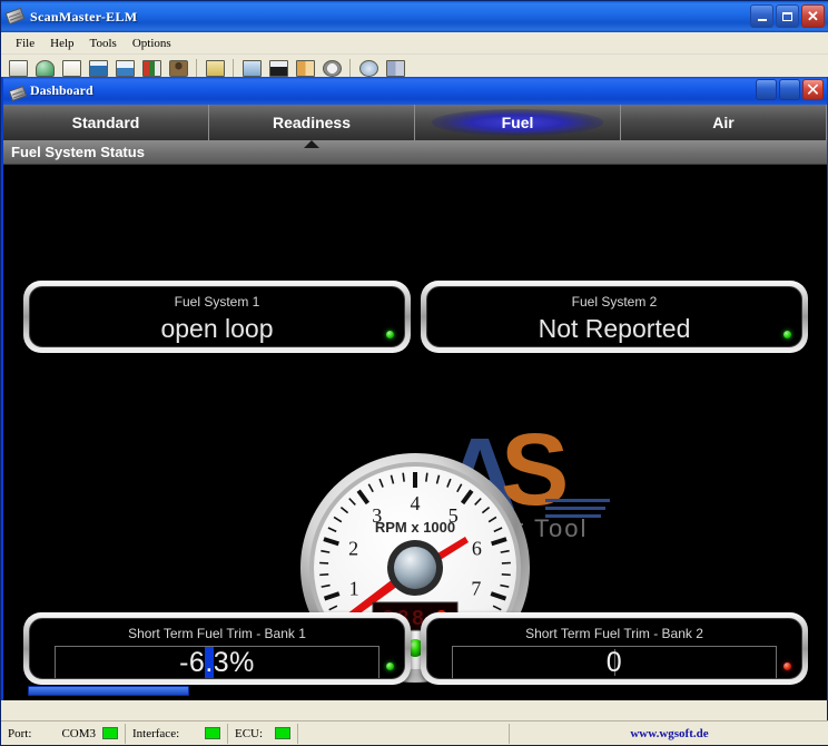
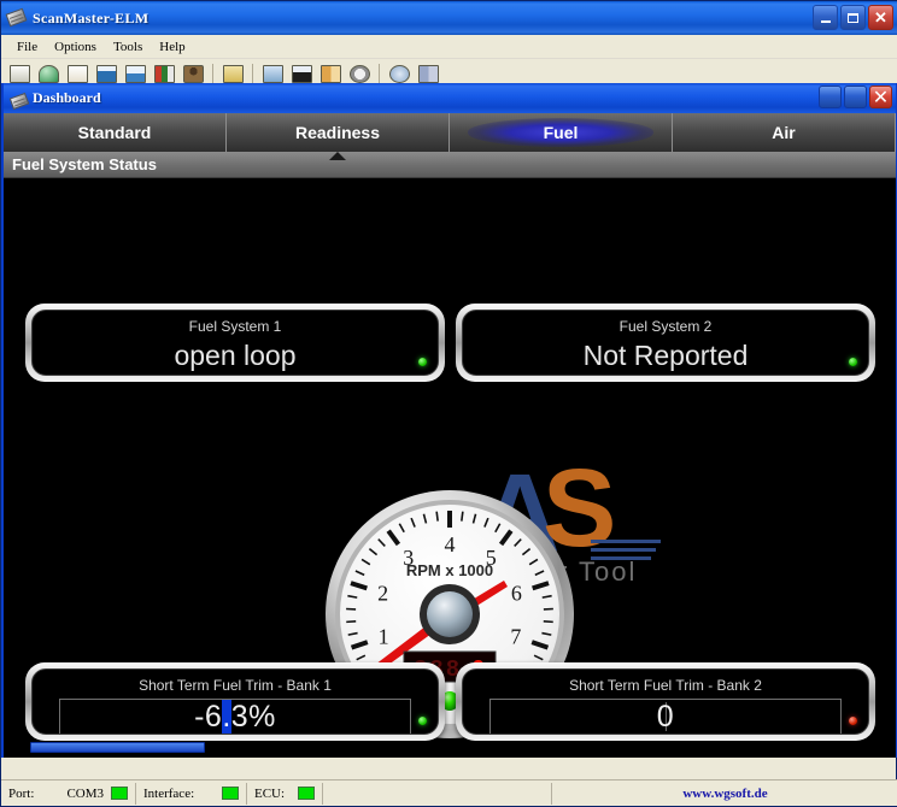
  ScanMaster-ELM
  ✕
  File
- Help
+ Options
  Tools
- Options
+ Help
  Dashboard
  ✕
  Standard
  Readiness
  Fuel
  Air
  Fuel System Status
  S
  Fuel System 1
  open loop
  Fuel System 2
  Not Reported
  1
  2
  3
  4
  5
  6
  7
  RPM x 1000
  Short Term Fuel Trim - Bank 1
  -6.3%
  Short Term Fuel Trim - Bank 2
  0
  Port:
  COM3
  Interface:
  ECU:
  www.wgsoft.de
